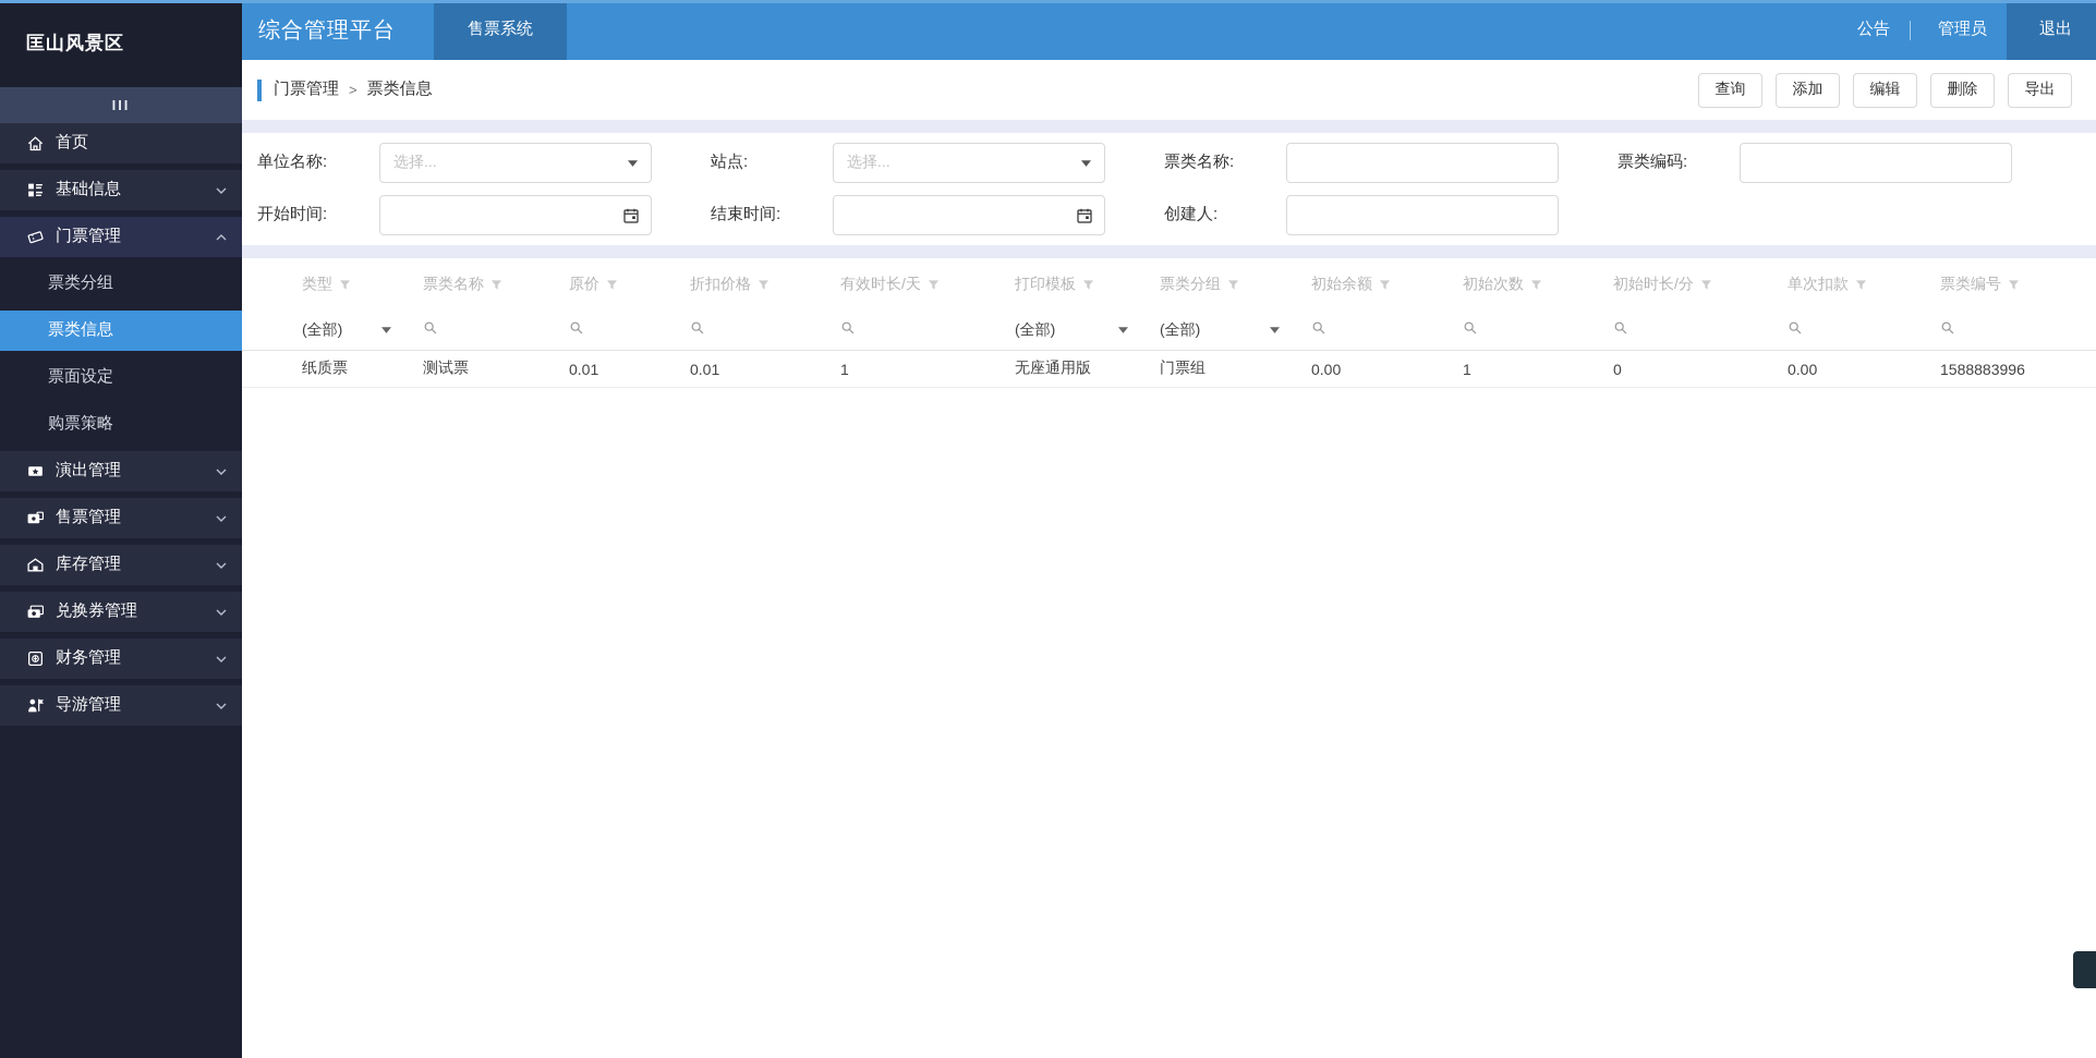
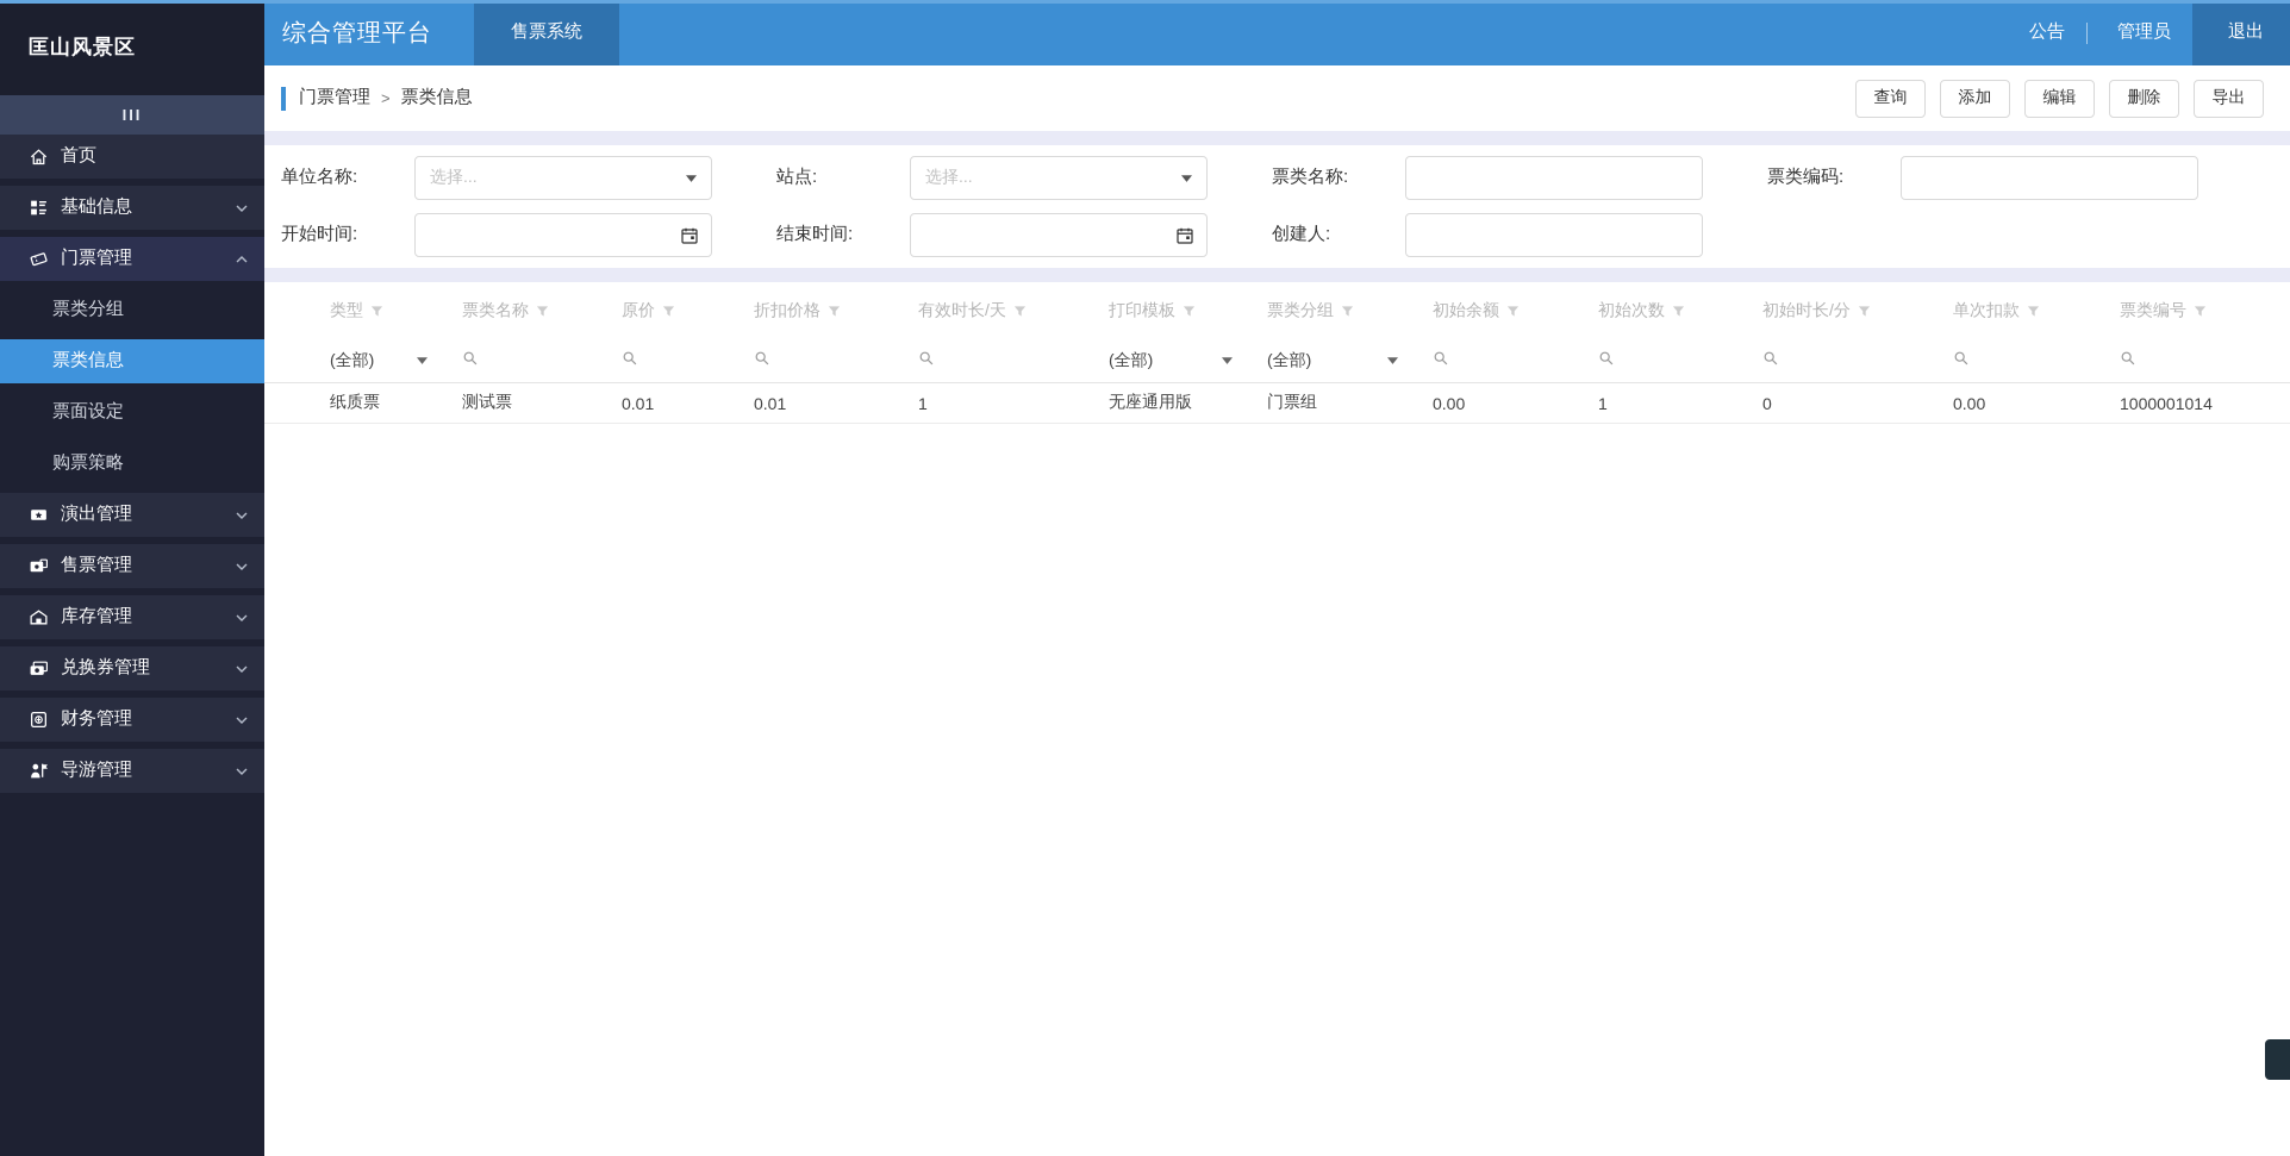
  匡山风景区
  III
  首页
  基础信息
  门票管理
  票类分组
  票类信息
  票面设定
  购票策略
  演出管理
  售票管理
  库存管理
  兑换券管理
  财务管理
  导游管理
  综合管理平台
  售票系统
  公告
  管理员
  退出
  门票管理
  >
  票类信息
  查询
  添加
  编辑
  删除
  导出
  单位名称:
  选择...
  站点:
  选择...
  票类名称:
  票类编码:
  开始时间:
  结束时间:
  创建人:
  类型
  票类名称
  原价
  折扣价格
  有效时长/天
  打印模板
  票类分组
  初始余额
  初始次数
  初始时长/分
  单次扣款
  票类编号
  (全部)
  (全部)
  (全部)
  纸质票
  测试票
  0.01
  0.01
  1
  无座通用版
  门票组
  0.00
  1
  0
  0.00
- 1588883996
+ 1000001014
